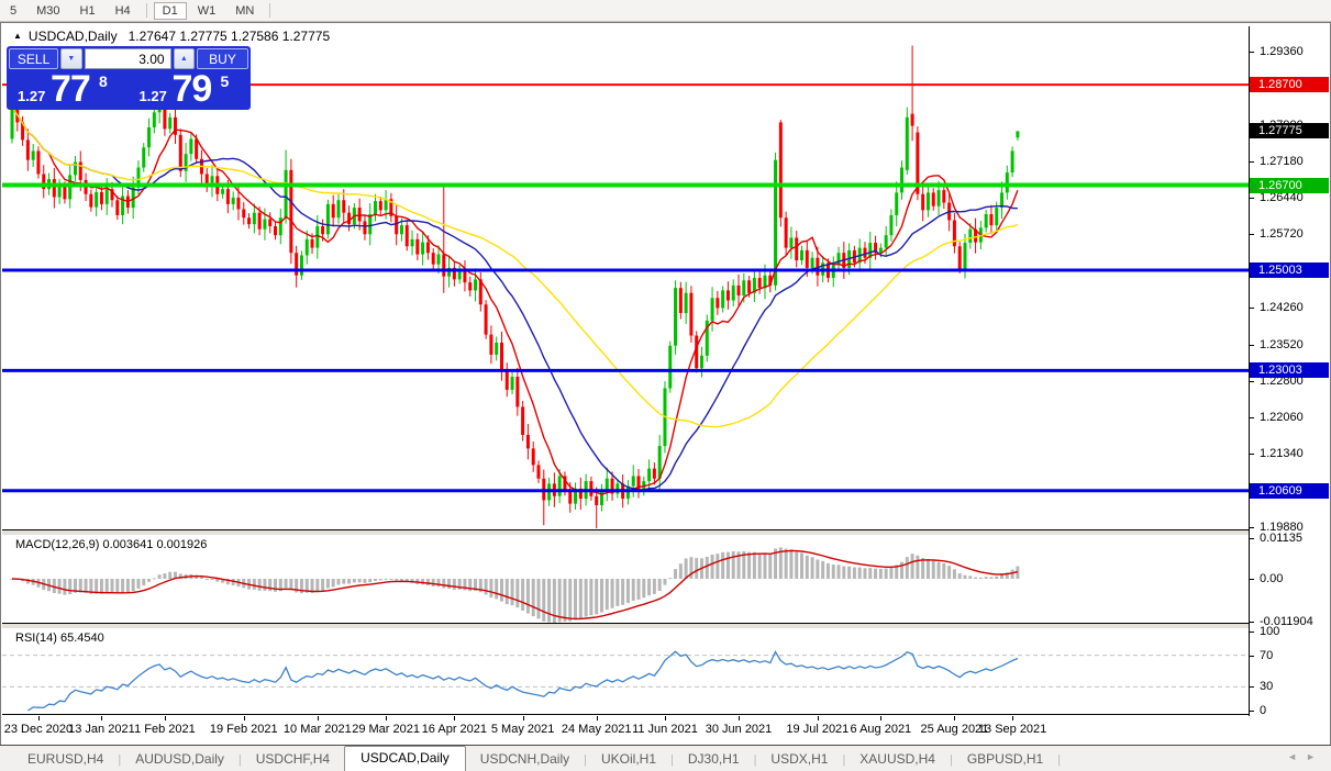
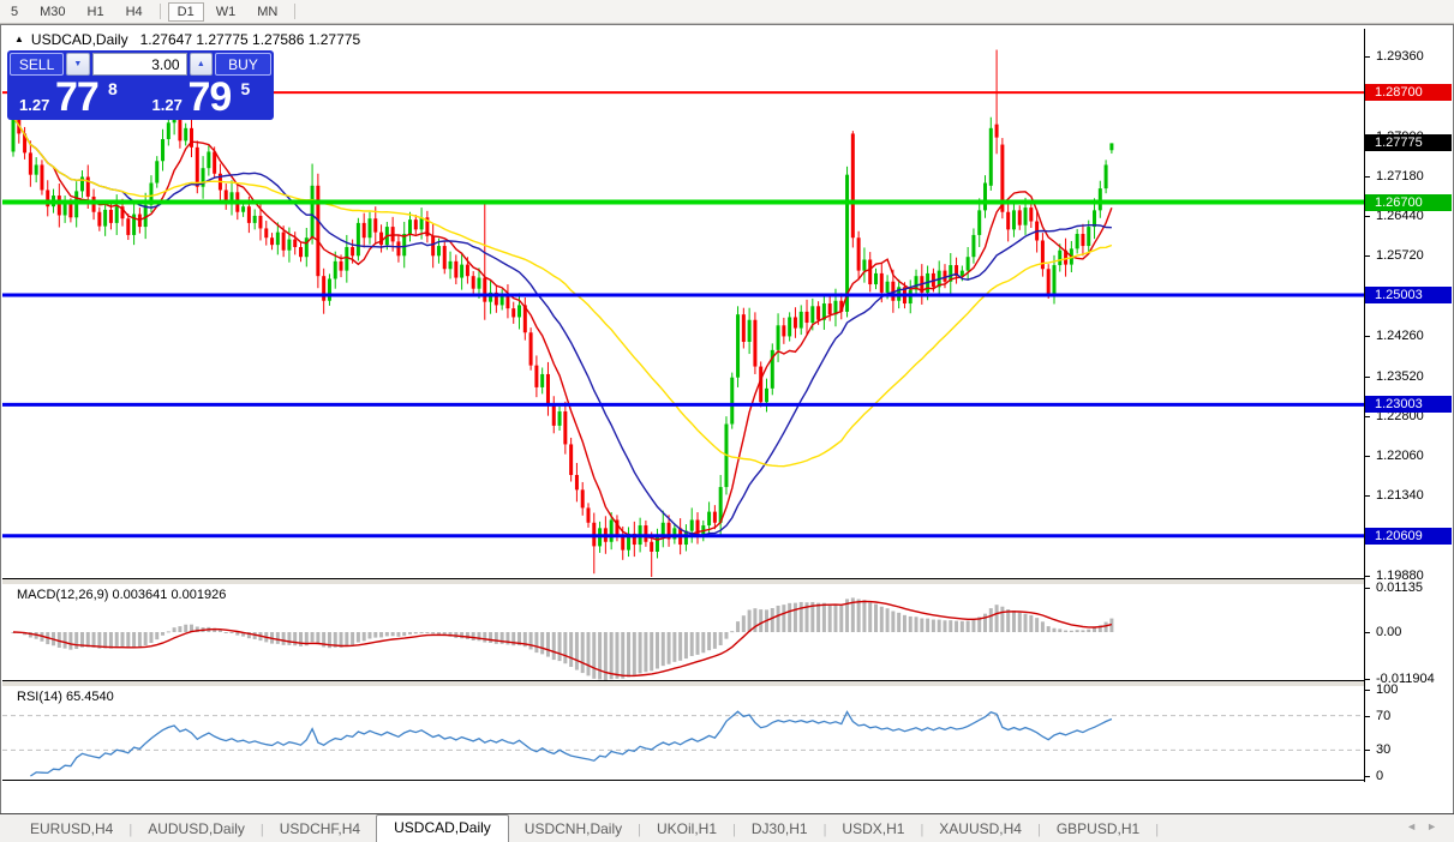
  5
  M30
  H1
  H4
  D1
  W1
  MN
  1.29360
  1.27180
  1.26440
  1.25720
  1.24260
  1.23520
  1.22800
  1.22060
  1.21340
  1.19880
  1.28700
  1.27775
  1.26700
  1.25003
  1.23003
  1.20609
  0.01135
  0.00
  -0.011904
  100
  70
  30
  0
  ▲ USDCAD,Daily 1.27647 1.27775 1.27586 1.27775
  SELL
  3.00
  BUY
  1.27
  77
  8
  1.27
  79
  5
  MACD(12,26,9) 0.003641 0.001926
  RSI(14) 65.4540
- 23 Dec 2020
- 13 Jan 2021
- 1 Feb 2021
- 19 Feb 2021
- 10 Mar 2021
- 29 Mar 2021
- 16 Apr 2021
- 5 May 2021
- 24 May 2021
- 11 Jun 2021
- 30 Jun 2021
- 19 Jul 2021
- 6 Aug 2021
- 25 Aug 2021
- 13 Sep 2021
  EURUSD,H4
  |
  AUDUSD,Daily
  |
  USDCHF,H4
  USDCAD,Daily
  USDCNH,Daily
  |
  UKOil,H1
  |
  DJ30,H1
  |
  USDX,H1
  |
  XAUUSD,H4
  |
  GBPUSD,H1
  |
  ◄►
